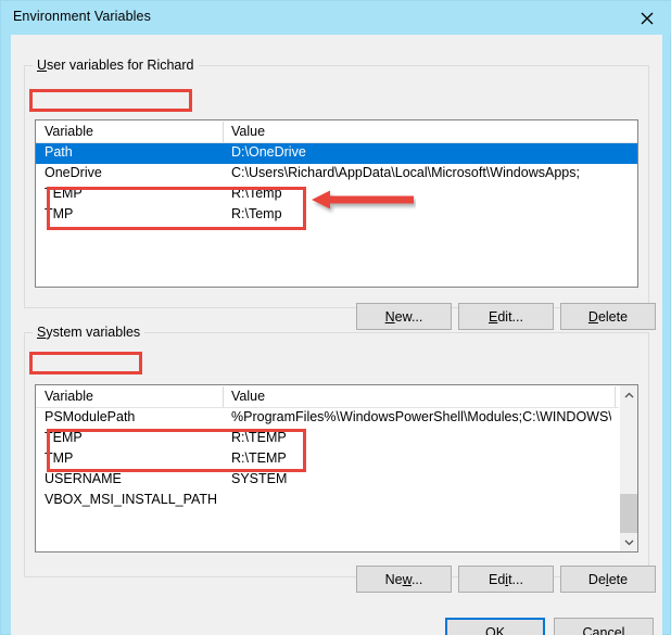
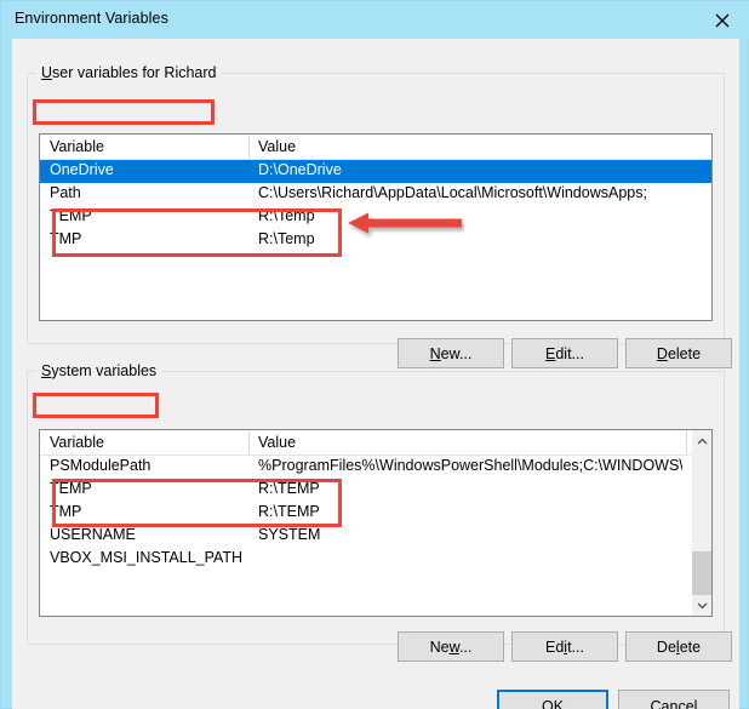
  Environment Variables
  User variables for Richard
  Variable
  Value
- Path
+ OneDrive
  D:\OneDrive
- OneDrive
+ Path
  C:\Users\Richard\AppData\Local\Microsoft\WindowsApps;
  TEMP
  R:\Temp
  TMP
  R:\Temp
  New...
  Edit...
  Delete
  System variables
  Variable
  Value
  PSModulePath
  %ProgramFiles%\WindowsPowerShell\Modules;C:\WINDOWS\
  TEMP
  R:\TEMP
  TMP
  R:\TEMP
  USERNAME
  SYSTEM
  VBOX_MSI_INSTALL_PATH
  New...
  Edit...
  Delete
  OK
  Cancel
